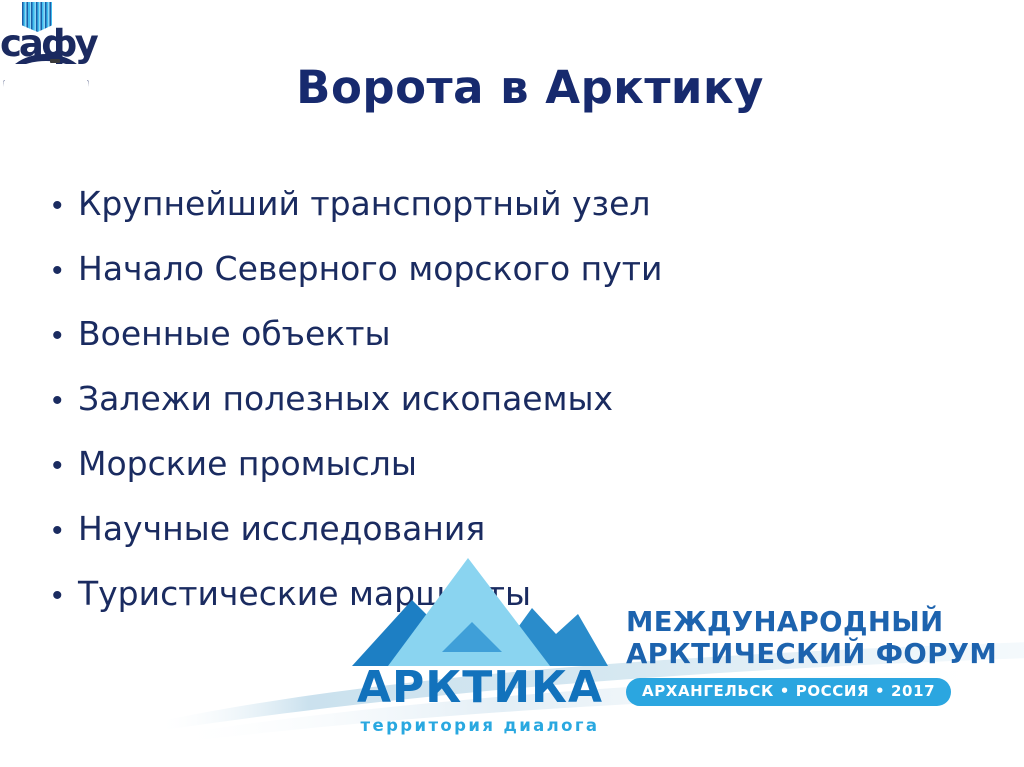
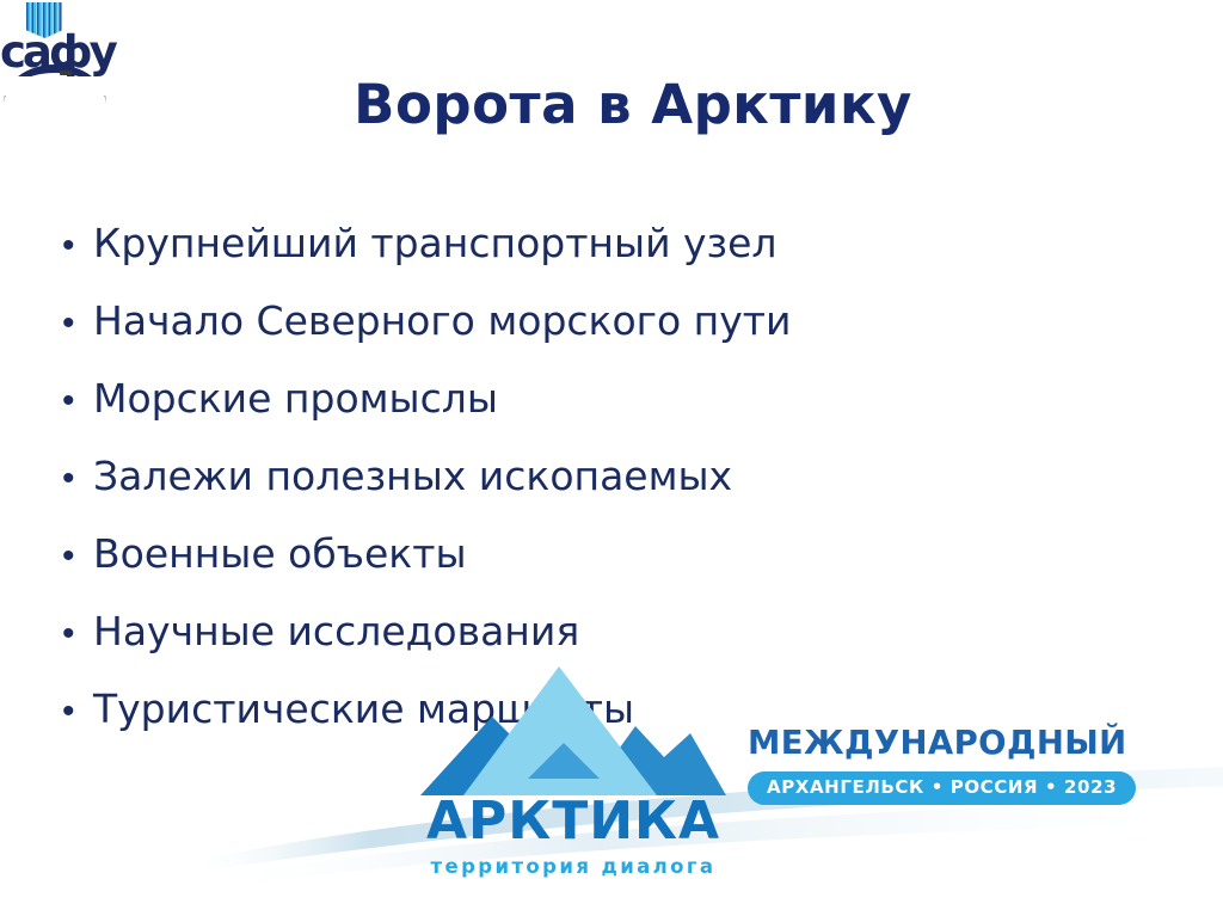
  сафу
  Ворота в Арктику
  •
  Крупнейший транспортный узел
  •
  Начало Северного морского пути
  •
- Военные объекты
+ Морские промыслы
  •
  Залежи полезных ископаемых
  •
- Морские промыслы
+ Военные объекты
  •
  Научные исследования
  •
  Туристические маршты
  АРКТИКА
  территория диалога
  МЕЖДУНАРОДНЫЙ
- АРКТИЧЕСКИЙ ФОРУМ
- АРХАНГЕЛЬСК • РОССИЯ • 2017
+ АРХАНГЕЛЬСК • РОССИЯ • 2023
